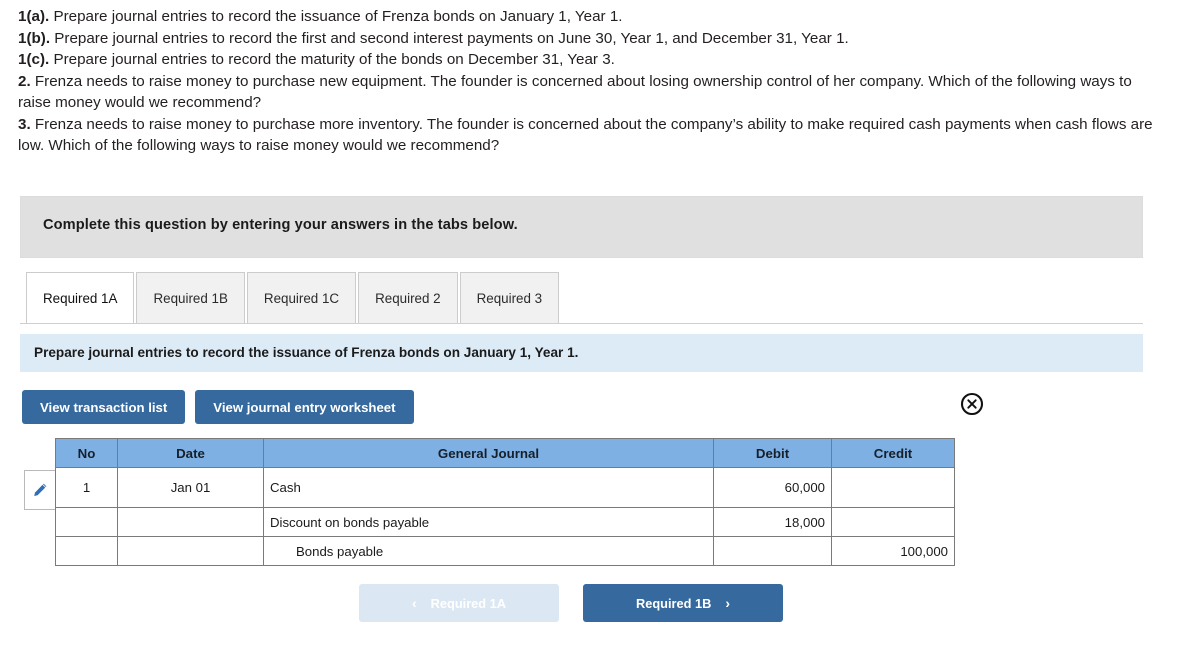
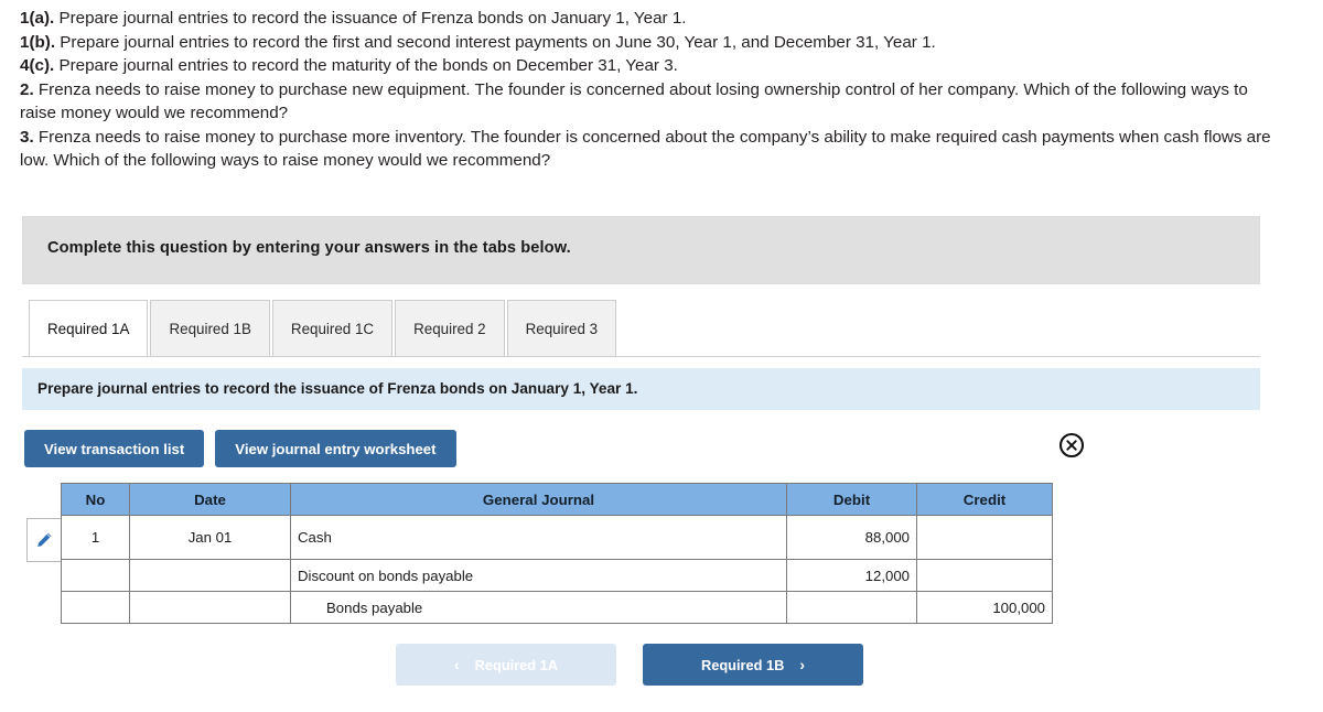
  1(a). Prepare journal entries to record the issuance of Frenza bonds on January 1, Year 1.
  1(b). Prepare journal entries to record the first and second interest payments on June 30, Year 1, and December 31, Year 1.
- 1(c). Prepare journal entries to record the maturity of the bonds on December 31, Year 3.
+ 4(c). Prepare journal entries to record the maturity of the bonds on December 31, Year 3.
  2. Frenza needs to raise money to purchase new equipment. The founder is concerned about losing ownership control of her company. Which of the following ways to raise money would we recommend?
  3. Frenza needs to raise money to purchase more inventory. The founder is concerned about the company’s ability to make required cash payments when cash flows are low. Which of the following ways to raise money would we recommend?
  Complete this question by entering your answers in the tabs below.
  Required 1A
  Required 1B
  Required 1C
  Required 2
  Required 3
  Prepare journal entries to record the issuance of Frenza bonds on January 1, Year 1.
  View transaction list
  View journal entry worksheet
  No	Date	General Journal	Debit	Credit
- 1	Jan 01	Cash	60,000
+ 1	Jan 01	Cash	88,000
- 		Discount on bonds payable	18,000
+ 		Discount on bonds payable	12,000
  		Bonds payable		100,000
  ‹
  Required 1A
  Required 1B
  ›
